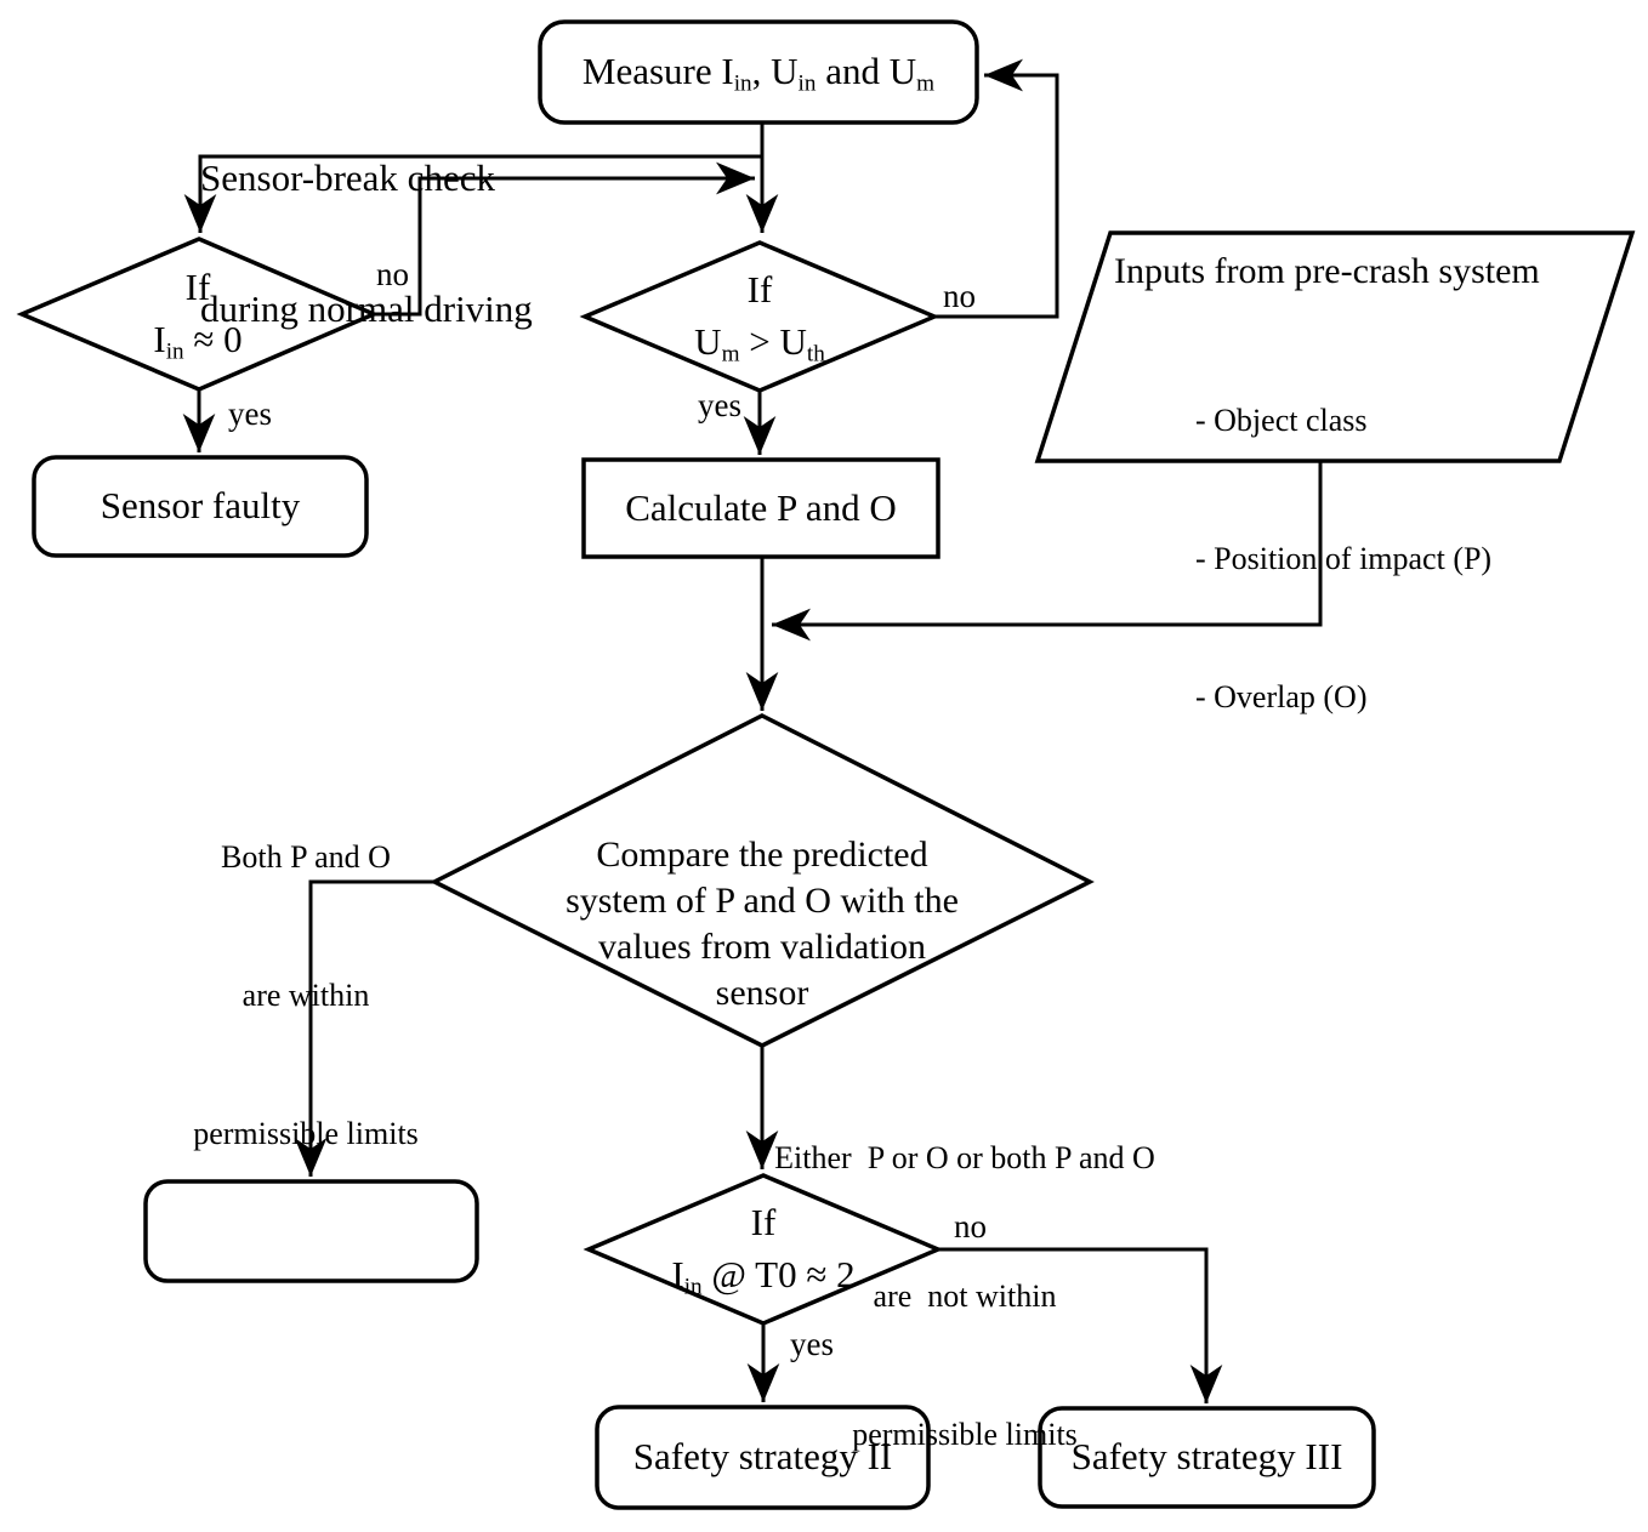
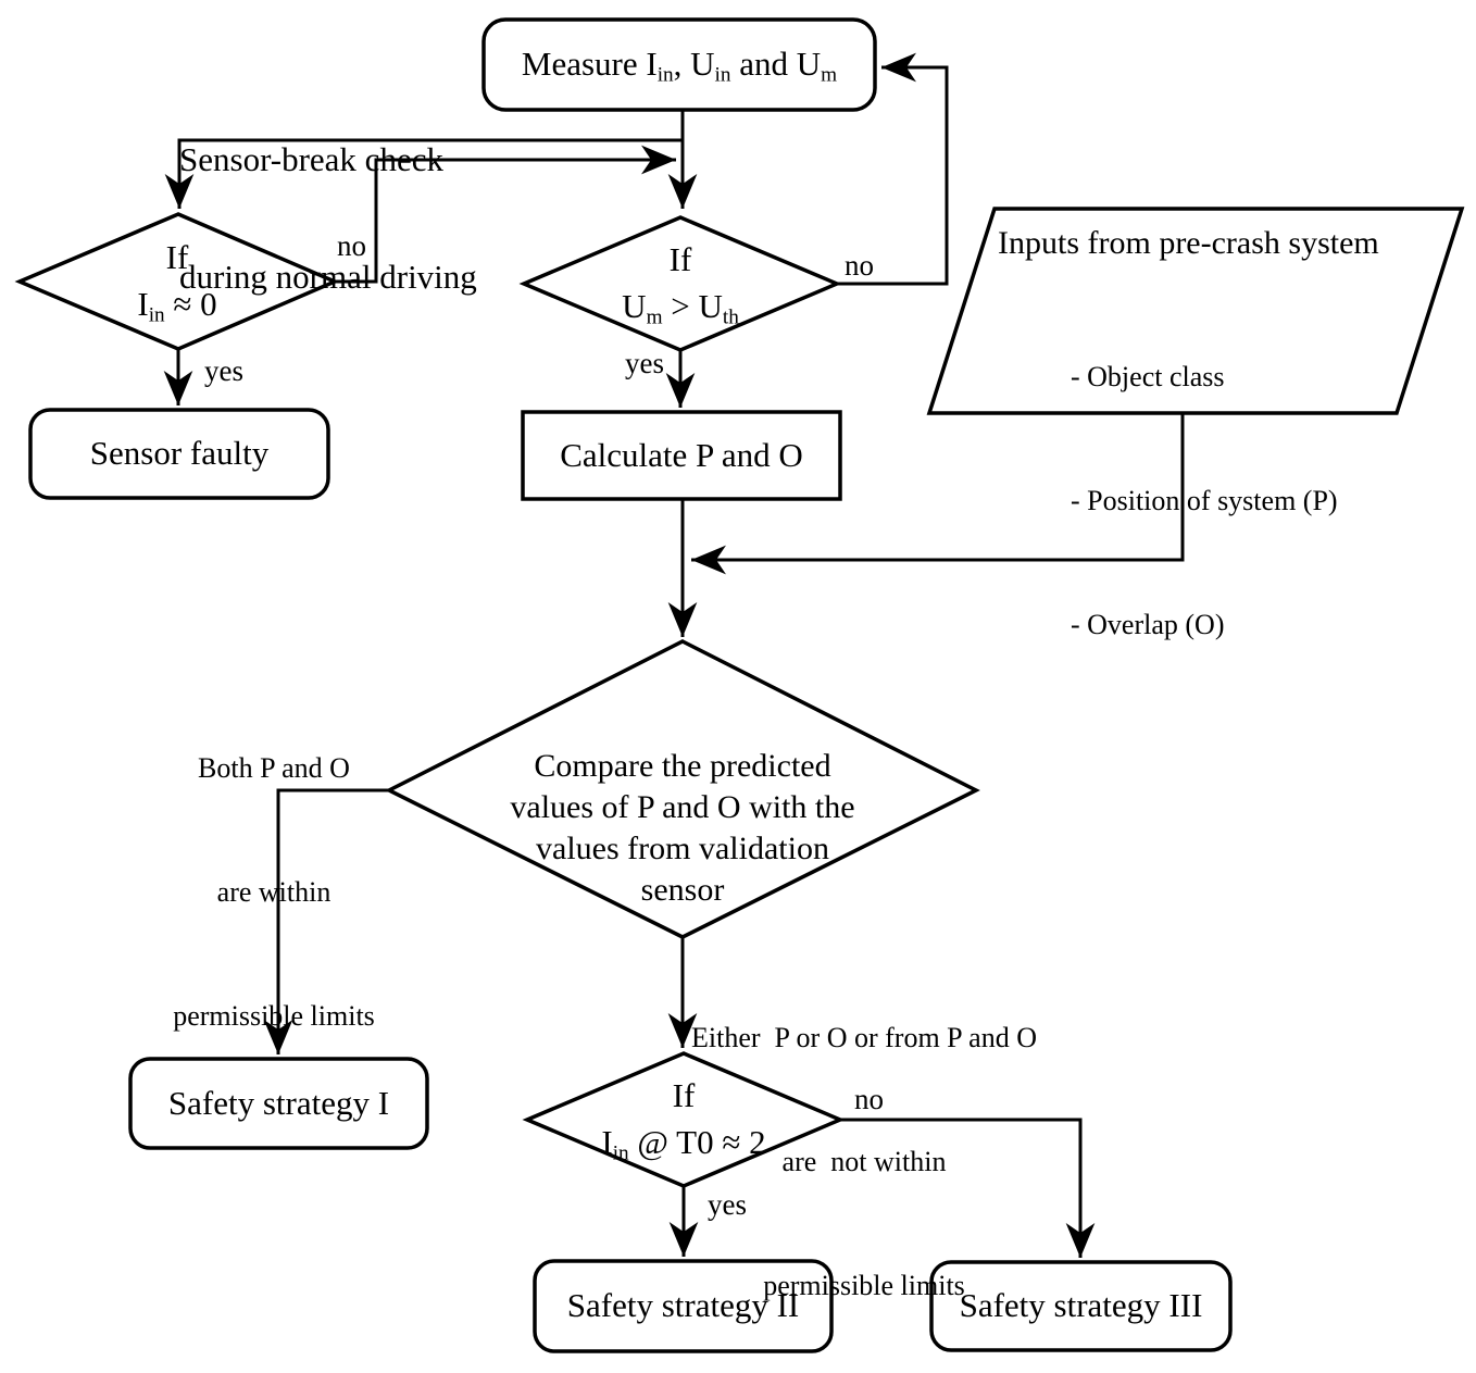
  Measure Iin, Uin and Um
  Sensor-break check
  during normal driving
  If
  Iin ≈ 0
  no
  yes
  Sensor faulty
  If
  Um > Uth
  no
  yes
  Calculate P and O
  Inputs from pre-crash system
  - Object class
- - Position of impact (P)
+ - Position of system (P)
  - Overlap (O)
  Compare the predicted
- system of P and O with the
+ values of P and O with the
  values from validation
  sensor
  Both P and O
  are within
  permissible limits
- Either P or O or both P and O
+ Either P or O or from P and O
  are not within
  permissible limits
+ Safety strategy I
  If
  Iin @ T0 ≈ 2
  no
  yes
  Safety strategy II
  Safety strategy III
